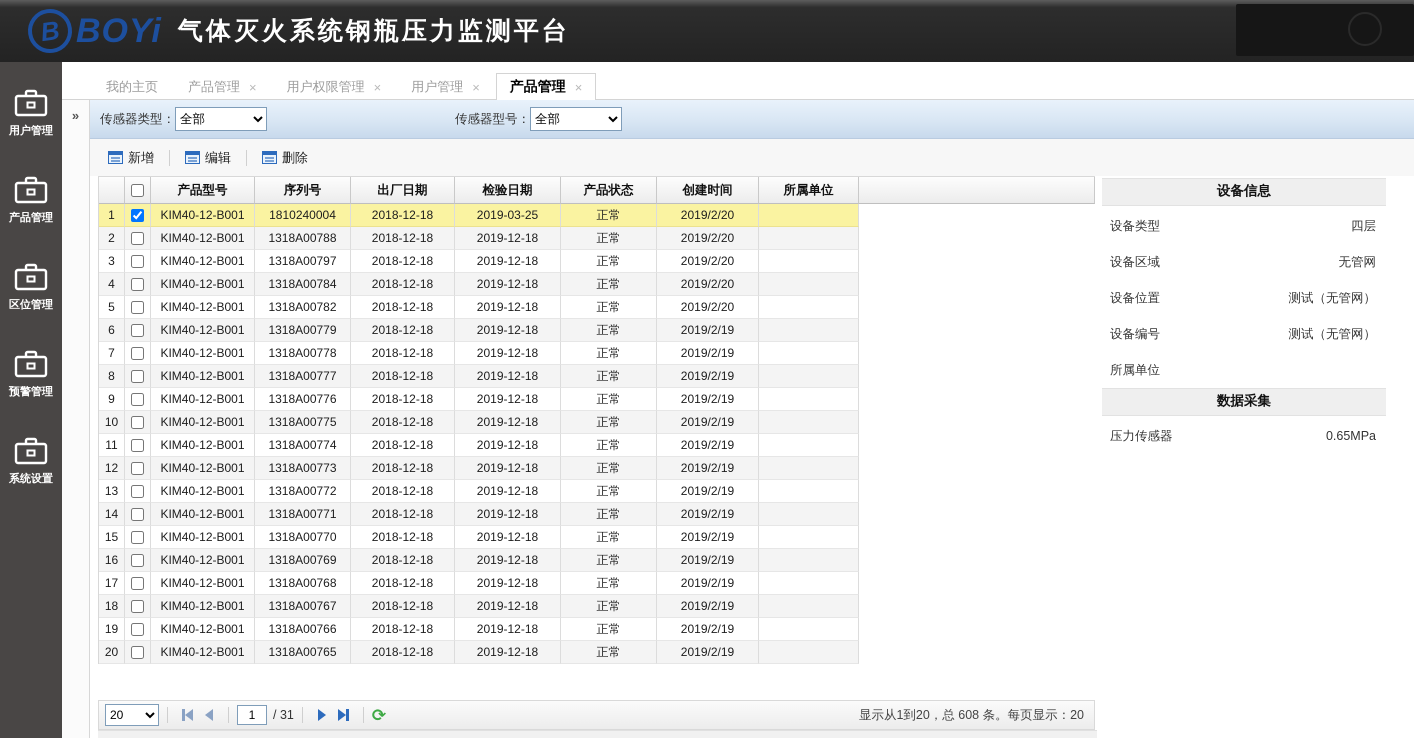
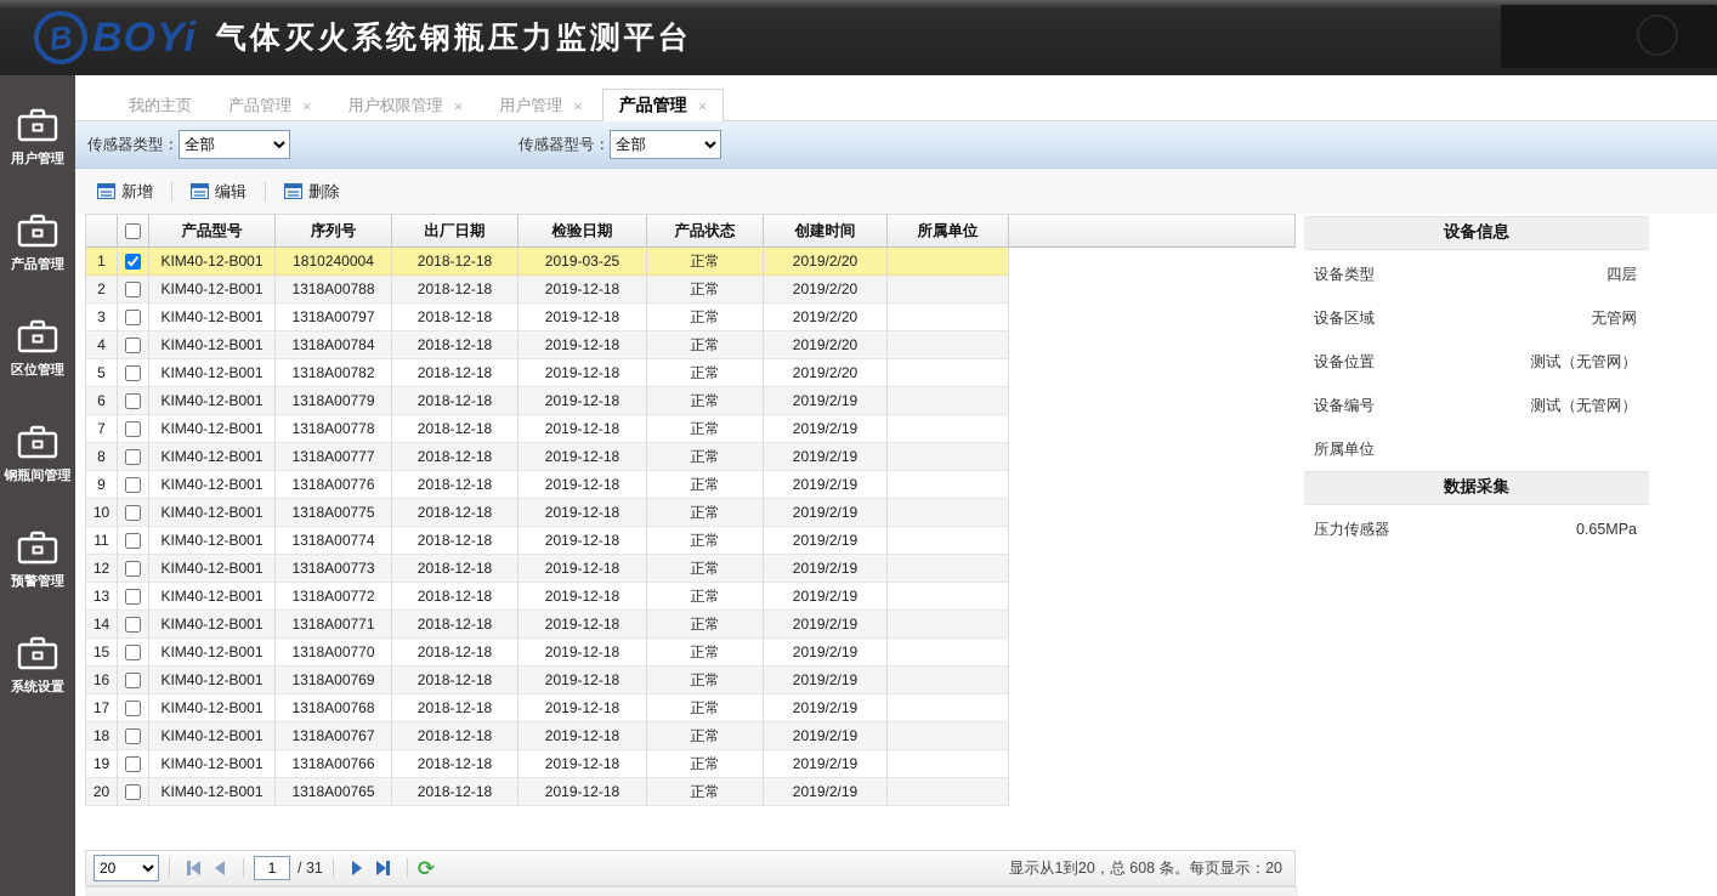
  BOYi
  气体灭火系统钢瓶压力监测平台
  用户管理
  产品管理
  区位管理
+ 钢瓶间管理
  预警管理
  系统设置
  我的主页
  产品管理
  ×
  用户权限管理
  ×
  用户管理
  ×
  产品管理
  ×
- »
  传感器类型：
  全部
  传感器型号：
  全部
  新增
  编辑
  删除
  产品型号
  序列号
  出厂日期
  检验日期
  产品状态
  创建时间
  所属单位
  1
  KIM40-12-B001
  1810240004
  2018-12-18
  2019-03-25
  正常
  2019/2/20
  2
  KIM40-12-B001
  1318A00788
  2018-12-18
  2019-12-18
  正常
  2019/2/20
  3
  KIM40-12-B001
  1318A00797
  2018-12-18
  2019-12-18
  正常
  2019/2/20
  4
  KIM40-12-B001
  1318A00784
  2018-12-18
  2019-12-18
  正常
  2019/2/20
  5
  KIM40-12-B001
  1318A00782
  2018-12-18
  2019-12-18
  正常
  2019/2/20
  6
  KIM40-12-B001
  1318A00779
  2018-12-18
  2019-12-18
  正常
  2019/2/19
  7
  KIM40-12-B001
  1318A00778
  2018-12-18
  2019-12-18
  正常
  2019/2/19
  8
  KIM40-12-B001
  1318A00777
  2018-12-18
  2019-12-18
  正常
  2019/2/19
  9
  KIM40-12-B001
  1318A00776
  2018-12-18
  2019-12-18
  正常
  2019/2/19
  10
  KIM40-12-B001
  1318A00775
  2018-12-18
  2019-12-18
  正常
  2019/2/19
  11
  KIM40-12-B001
  1318A00774
  2018-12-18
  2019-12-18
  正常
  2019/2/19
  12
  KIM40-12-B001
  1318A00773
  2018-12-18
  2019-12-18
  正常
  2019/2/19
  13
  KIM40-12-B001
  1318A00772
  2018-12-18
  2019-12-18
  正常
  2019/2/19
  14
  KIM40-12-B001
  1318A00771
  2018-12-18
  2019-12-18
  正常
  2019/2/19
  15
  KIM40-12-B001
  1318A00770
  2018-12-18
  2019-12-18
  正常
  2019/2/19
  16
  KIM40-12-B001
  1318A00769
  2018-12-18
  2019-12-18
  正常
  2019/2/19
  17
  KIM40-12-B001
  1318A00768
  2018-12-18
  2019-12-18
  正常
  2019/2/19
  18
  KIM40-12-B001
  1318A00767
  2018-12-18
  2019-12-18
  正常
  2019/2/19
  19
  KIM40-12-B001
  1318A00766
  2018-12-18
  2019-12-18
  正常
  2019/2/19
  20
  KIM40-12-B001
  1318A00765
  2018-12-18
  2019-12-18
  正常
  2019/2/19
  20
  1
  / 31
  ⟳
  显示从1到20，总 608 条。每页显示：20
  设备信息
  设备类型
  四层
  设备区域
  无管网
  设备位置
  测试（无管网）
  设备编号
  测试（无管网）
  所属单位
  数据采集
  压力传感器
  0.65MPa
